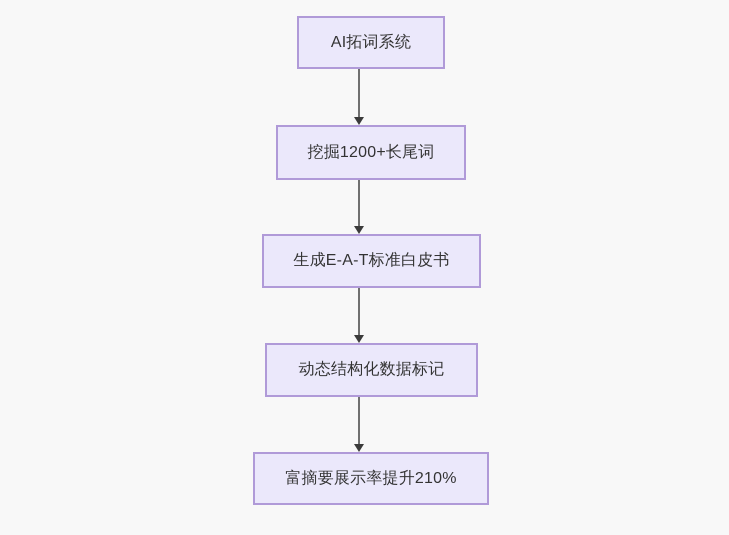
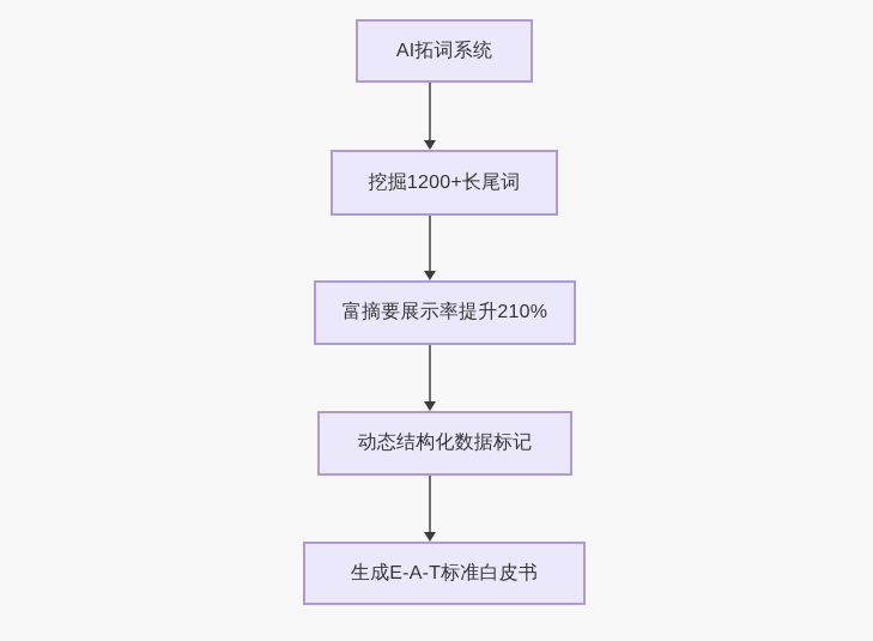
  AI拓词系统
  挖掘1200+长尾词
- 生成E-A-T标准白皮书
+ 富摘要展示率提升210%
  动态结构化数据标记
- 富摘要展示率提升210%
+ 生成E-A-T标准白皮书
